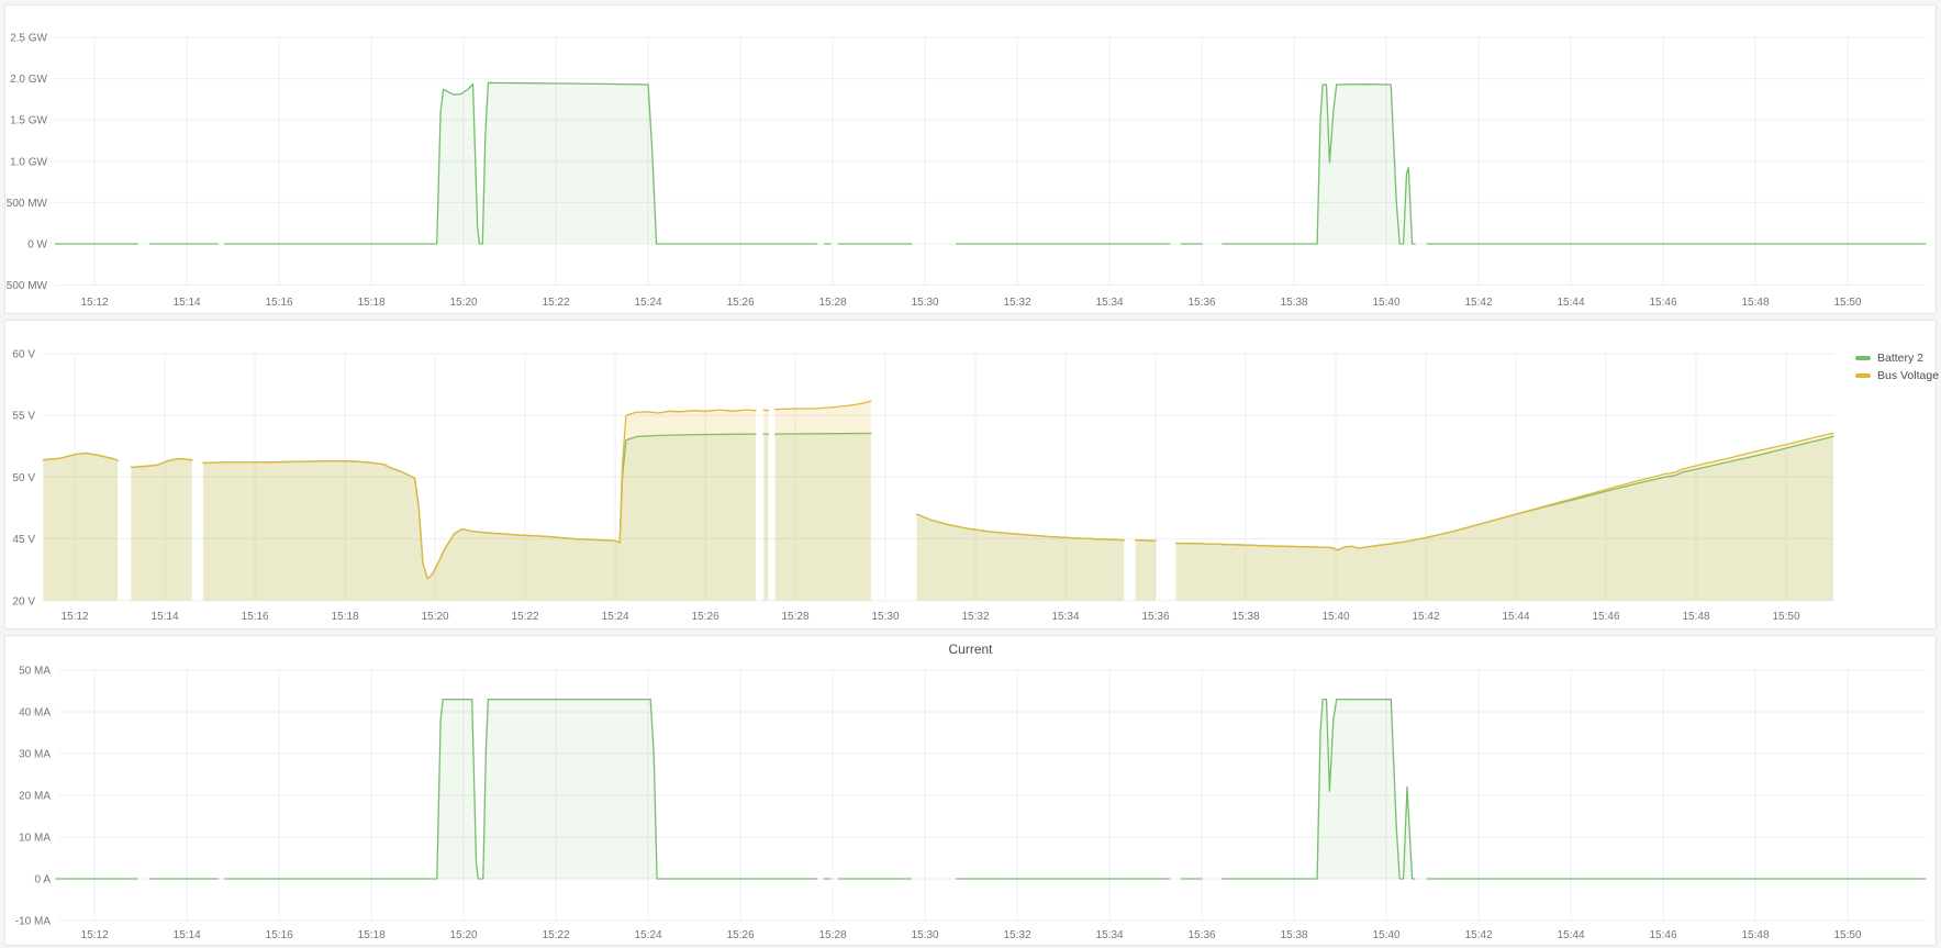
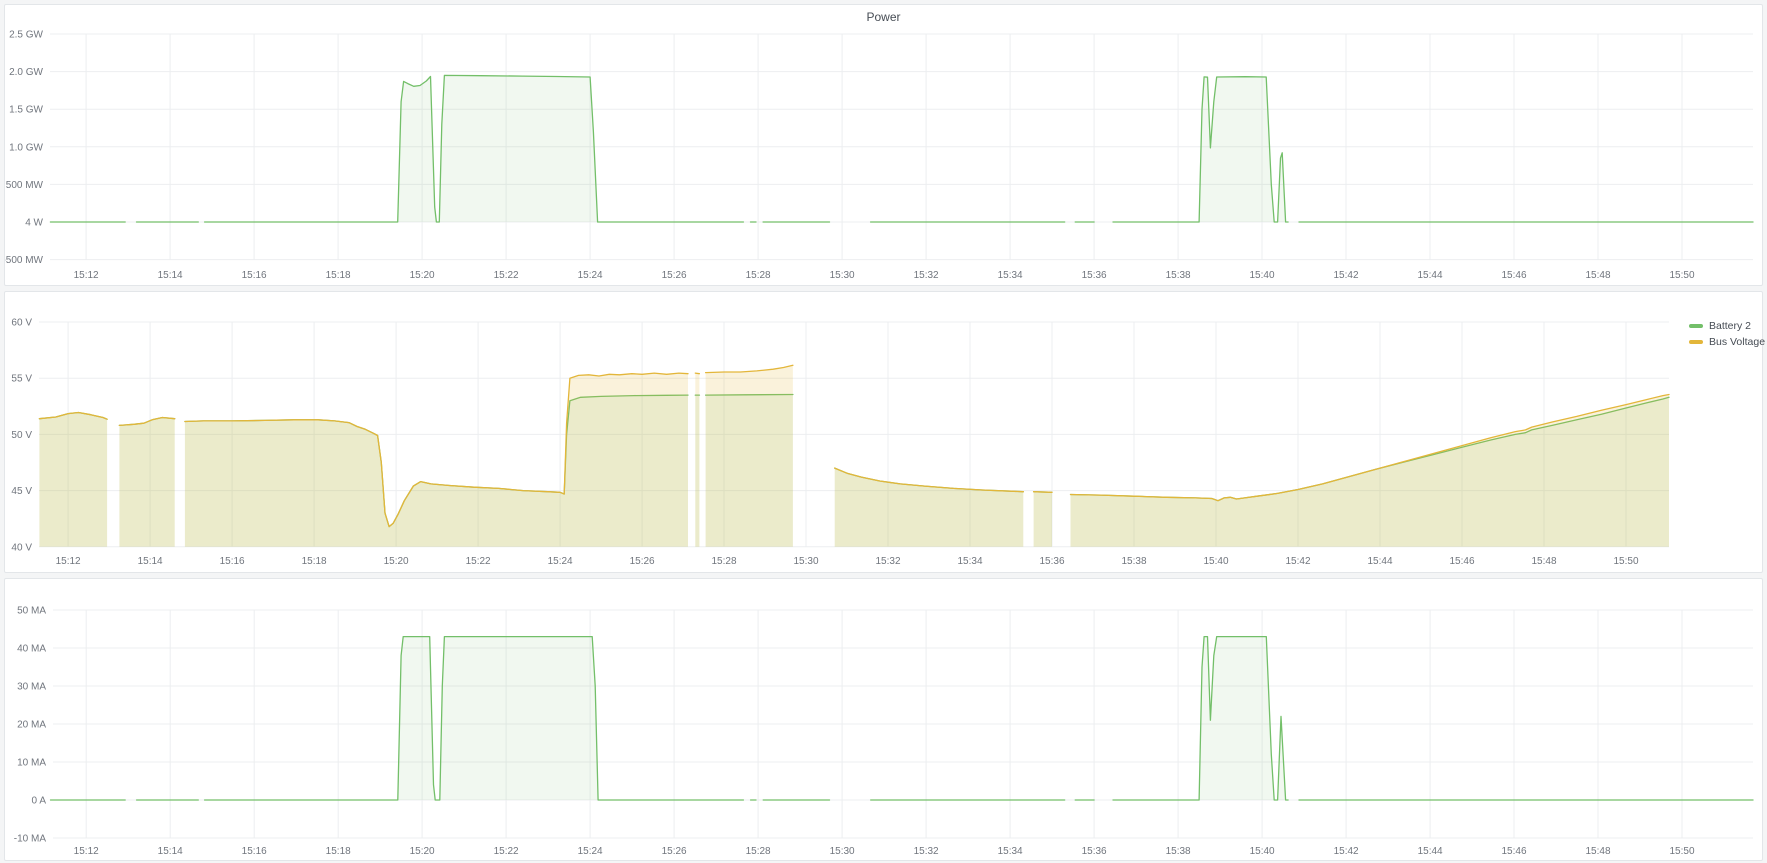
+ Power
  15:12
  15:14
  15:16
  15:18
  15:20
  15:22
  15:24
  15:26
  15:28
  15:30
  15:32
  15:34
  15:36
  15:38
  15:40
  15:42
  15:44
  15:46
  15:48
  15:50
  2.5 GW
  2.0 GW
  1.5 GW
  1.0 GW
  500 MW
- 0 W
+ 4 W
  -500 MW
  15:12
  15:14
  15:16
  15:18
  15:20
  15:22
  15:24
  15:26
  15:28
  15:30
  15:32
  15:34
  15:36
  15:38
  15:40
  15:42
  15:44
  15:46
  15:48
  15:50
  60 V
  55 V
  50 V
  45 V
- 20 V
+ 40 V
  Battery 2
  Bus Voltage
- Current
  15:12
  15:14
  15:16
  15:18
  15:20
  15:22
  15:24
  15:26
  15:28
  15:30
  15:32
  15:34
  15:36
  15:38
  15:40
  15:42
  15:44
  15:46
  15:48
  15:50
  50 MA
  40 MA
  30 MA
  20 MA
  10 MA
  0 A
  -10 MA
